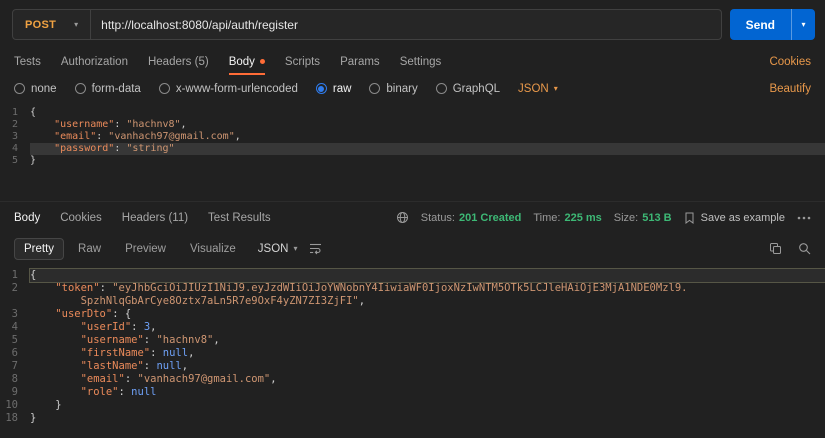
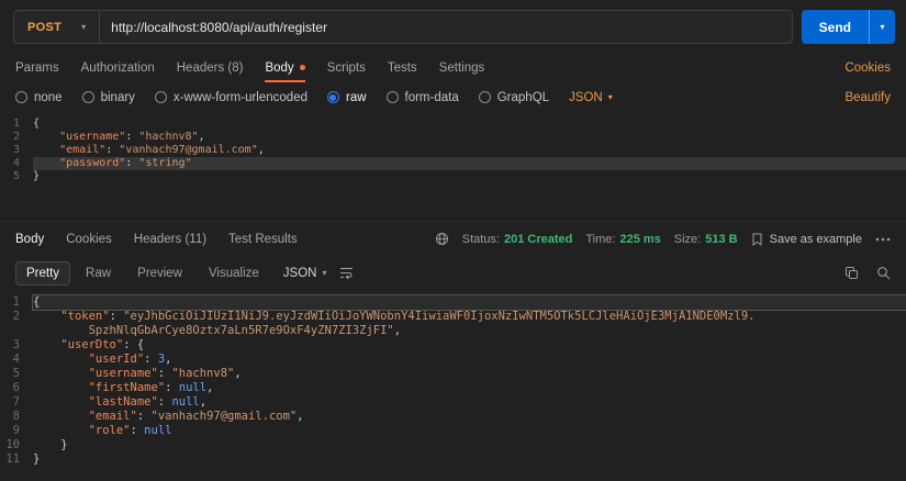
  POST
  ▾
  http://localhost:8080/api/auth/register
  Send
  ▾
- Tests
+ Params
  Authorization
- Headers (5)
+ Headers (8)
  Body
  Scripts
- Params
+ Tests
  Settings
  Cookies
  none
- form-data
+ binary
  x-www-form-urlencoded
  raw
- binary
+ form-data
  GraphQL
  JSON
  ▾
  Beautify
  1
  {
  2
  "username": "hachnv8",
  3
  "email": "vanhach97@gmail.com",
  4
  "password": "string"
  5
  }
  Body
  Cookies
  Headers (11)
  Test Results
  Status:
  201 Created
  Time:
  225 ms
  Size:
  513 B
  Save as example
  Pretty
  Raw
  Preview
  Visualize
  JSON
  ▾
  1
  {
  2
  "token": "eyJhbGciOiJIUzI1NiJ9.eyJzdWIiOiJoYWNobnY4IiwiaWF0IjoxNzIwNTM5OTk5LCJleHAiOjE3MjA1NDE0Mzl9.
  SpzhNlqGbArCye8Oztx7aLn5R7e9OxF4yZN7ZI3ZjFI",
  3
  "userDto": {
  4
  "userId": 3,
  5
  "username": "hachnv8",
  6
  "firstName": null,
  7
  "lastName": null,
  8
  "email": "vanhach97@gmail.com",
  9
  "role": null
  10
  }
- 18
+ 11
  }
